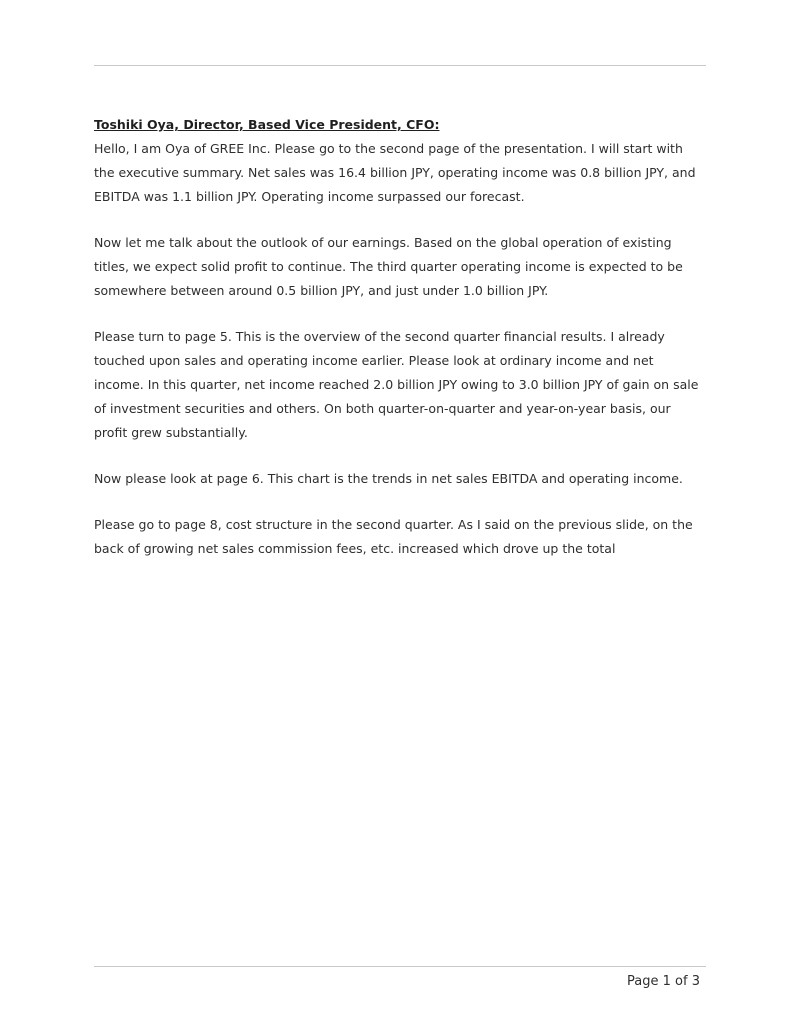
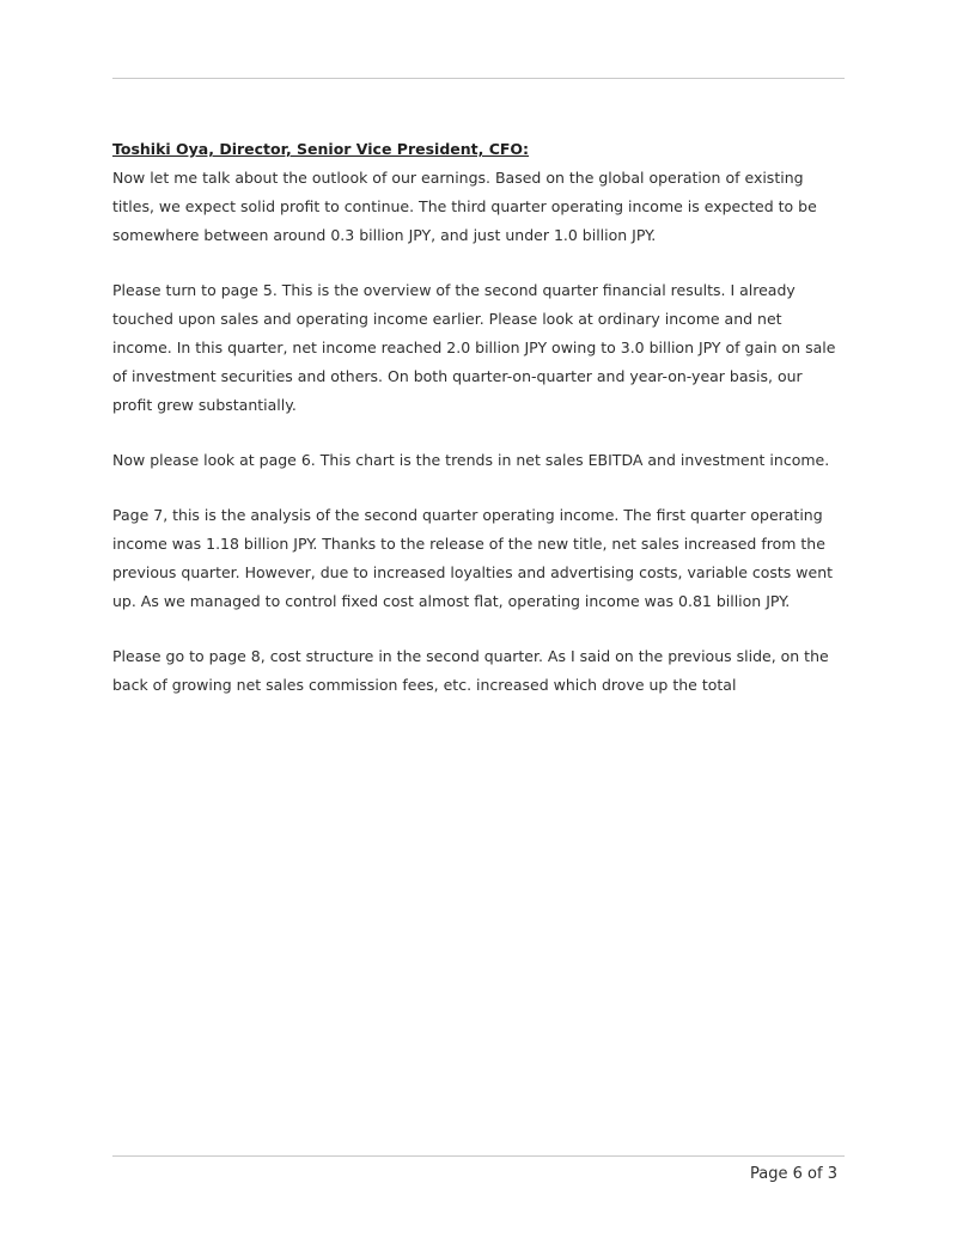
- Toshiki Oya, Director, Based Vice President, CFO:
+ Toshiki Oya, Director, Senior Vice President, CFO:
- Hello, I am Oya of GREE Inc. Please go to the second page of the presentation. I will start with the executive summary. Net sales was 16.4 billion JPY, operating income was 0.8 billion JPY, and EBITDA was 1.1 billion JPY. Operating income surpassed our forecast.
- Now let me talk about the outlook of our earnings. Based on the global operation of existing titles, we expect solid profit to continue. The third quarter operating income is expected to be somewhere between around 0.5 billion JPY, and just under 1.0 billion JPY.
+ Now let me talk about the outlook of our earnings. Based on the global operation of existing titles, we expect solid profit to continue. The third quarter operating income is expected to be somewhere between around 0.3 billion JPY, and just under 1.0 billion JPY.
  Please turn to page 5. This is the overview of the second quarter financial results. I already touched upon sales and operating income earlier. Please look at ordinary income and net income. In this quarter, net income reached 2.0 billion JPY owing to 3.0 billion JPY of gain on sale of investment securities and others. On both quarter-on-quarter and year-on-year basis, our profit grew substantially.
- Now please look at page 6. This chart is the trends in net sales EBITDA and operating income.
+ Now please look at page 6. This chart is the trends in net sales EBITDA and investment income.
+ Page 7, this is the analysis of the second quarter operating income. The first quarter operating income was 1.18 billion JPY. Thanks to the release of the new title, net sales increased from the previous quarter. However, due to increased loyalties and advertising costs, variable costs went up. As we managed to control fixed cost almost flat, operating income was 0.81 billion JPY.
  Please go to page 8, cost structure in the second quarter. As I said on the previous slide, on the back of growing net sales commission fees, etc. increased which drove up the total
- Page 1 of 3
+ Page 6 of 3
